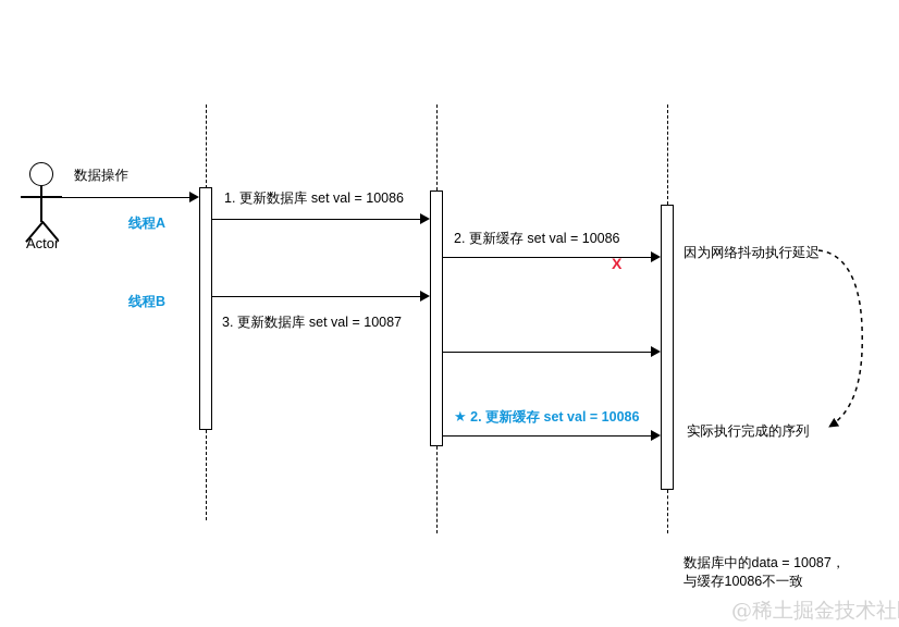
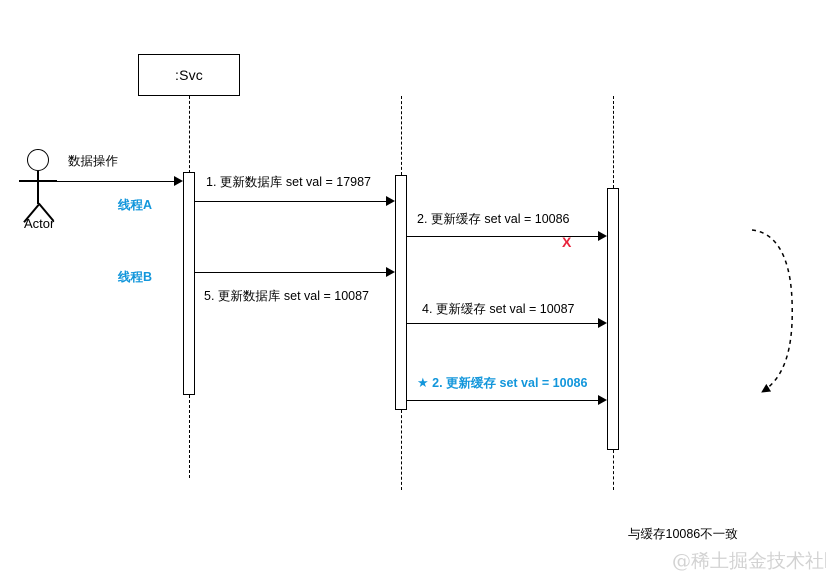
+ :Svc
  Actor
  数据操作
  线程A
  线程B
- 1. 更新数据库 set val = 10086
+ 1. 更新数据库 set val = 17987
  2. 更新缓存 set val = 10086
  X
- 3. 更新数据库 set val = 10087
+ 5. 更新数据库 set val = 10087
+ 4. 更新缓存 set val = 10087
  ★ 2. 更新缓存 set val = 10086
- 因为网络抖动执行延迟
- 实际执行完成的序列
- 数据库中的data = 10087，
  与缓存10086不一致
  @稀土掘金技术社
